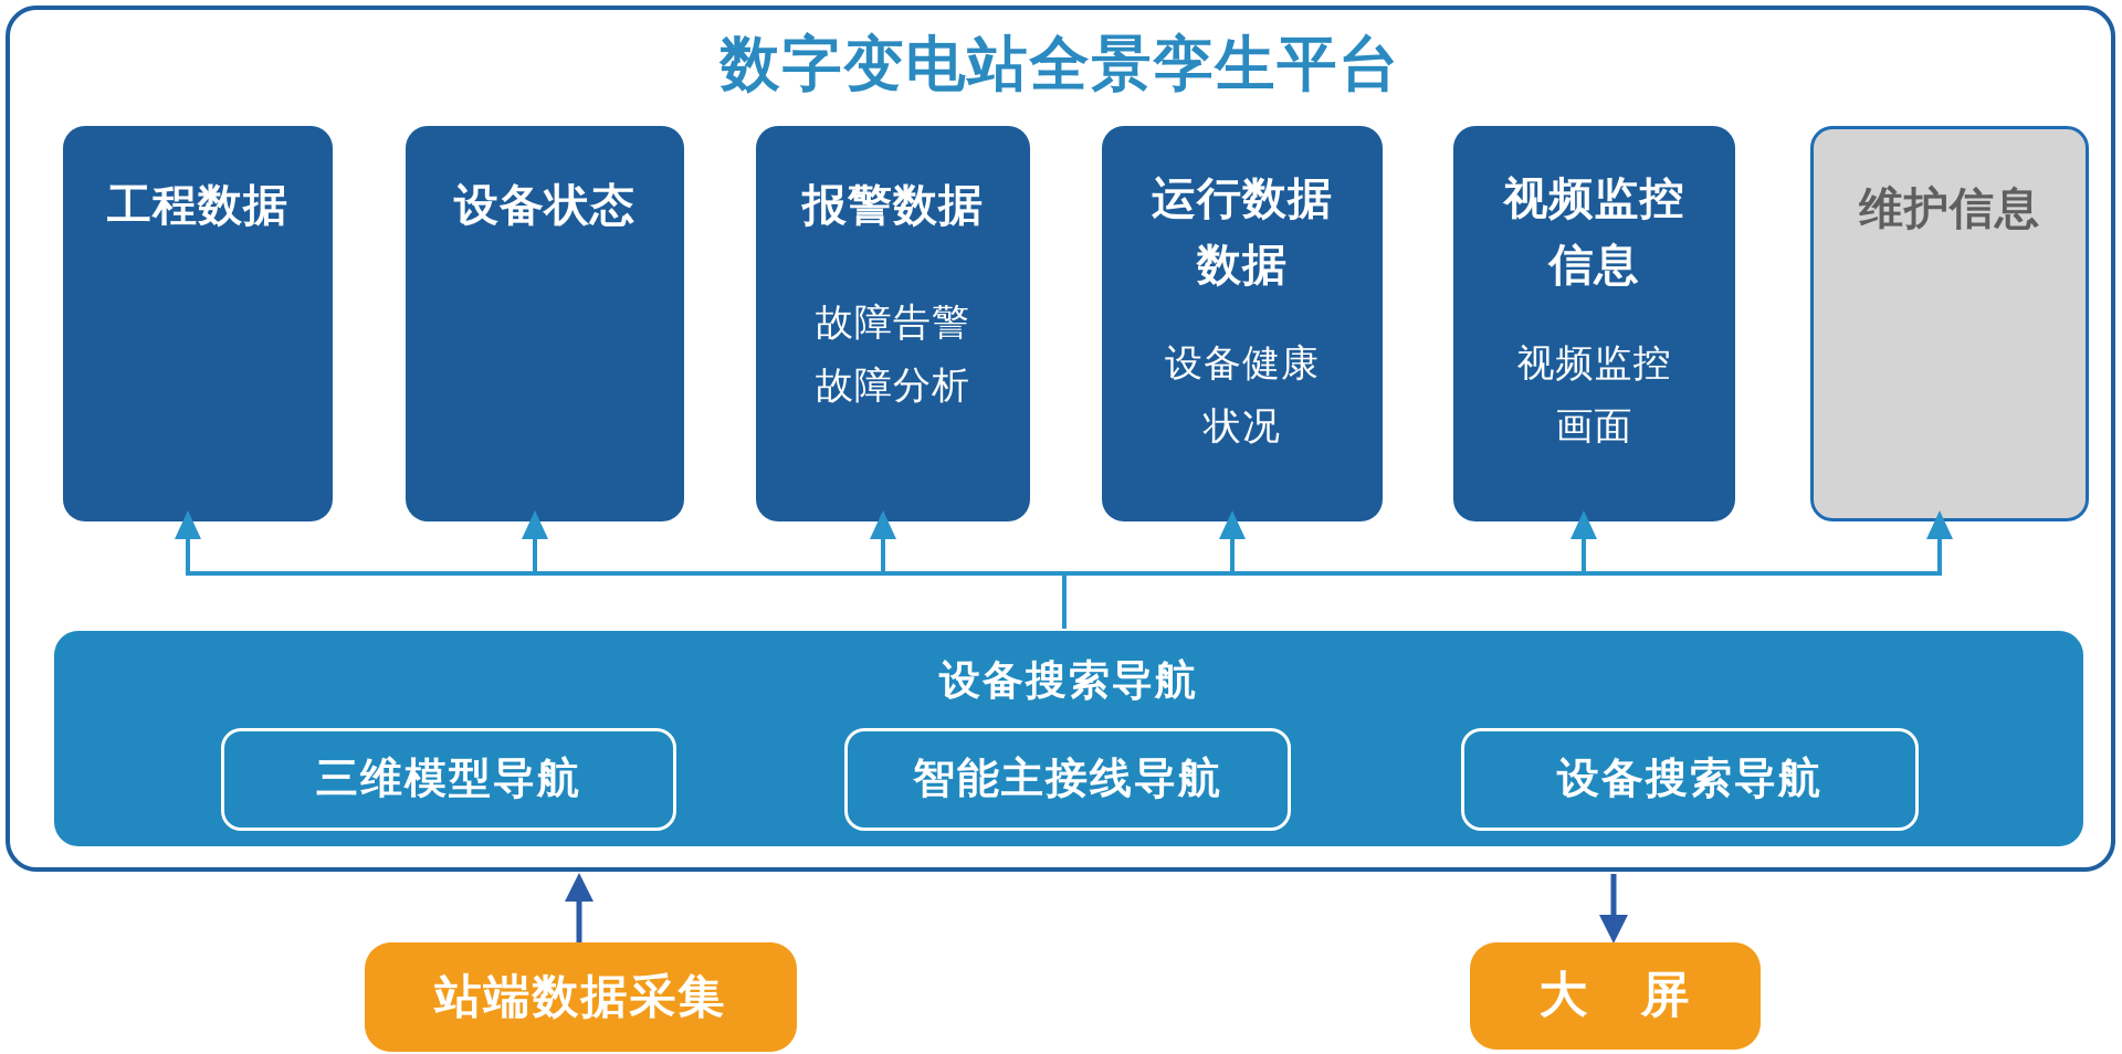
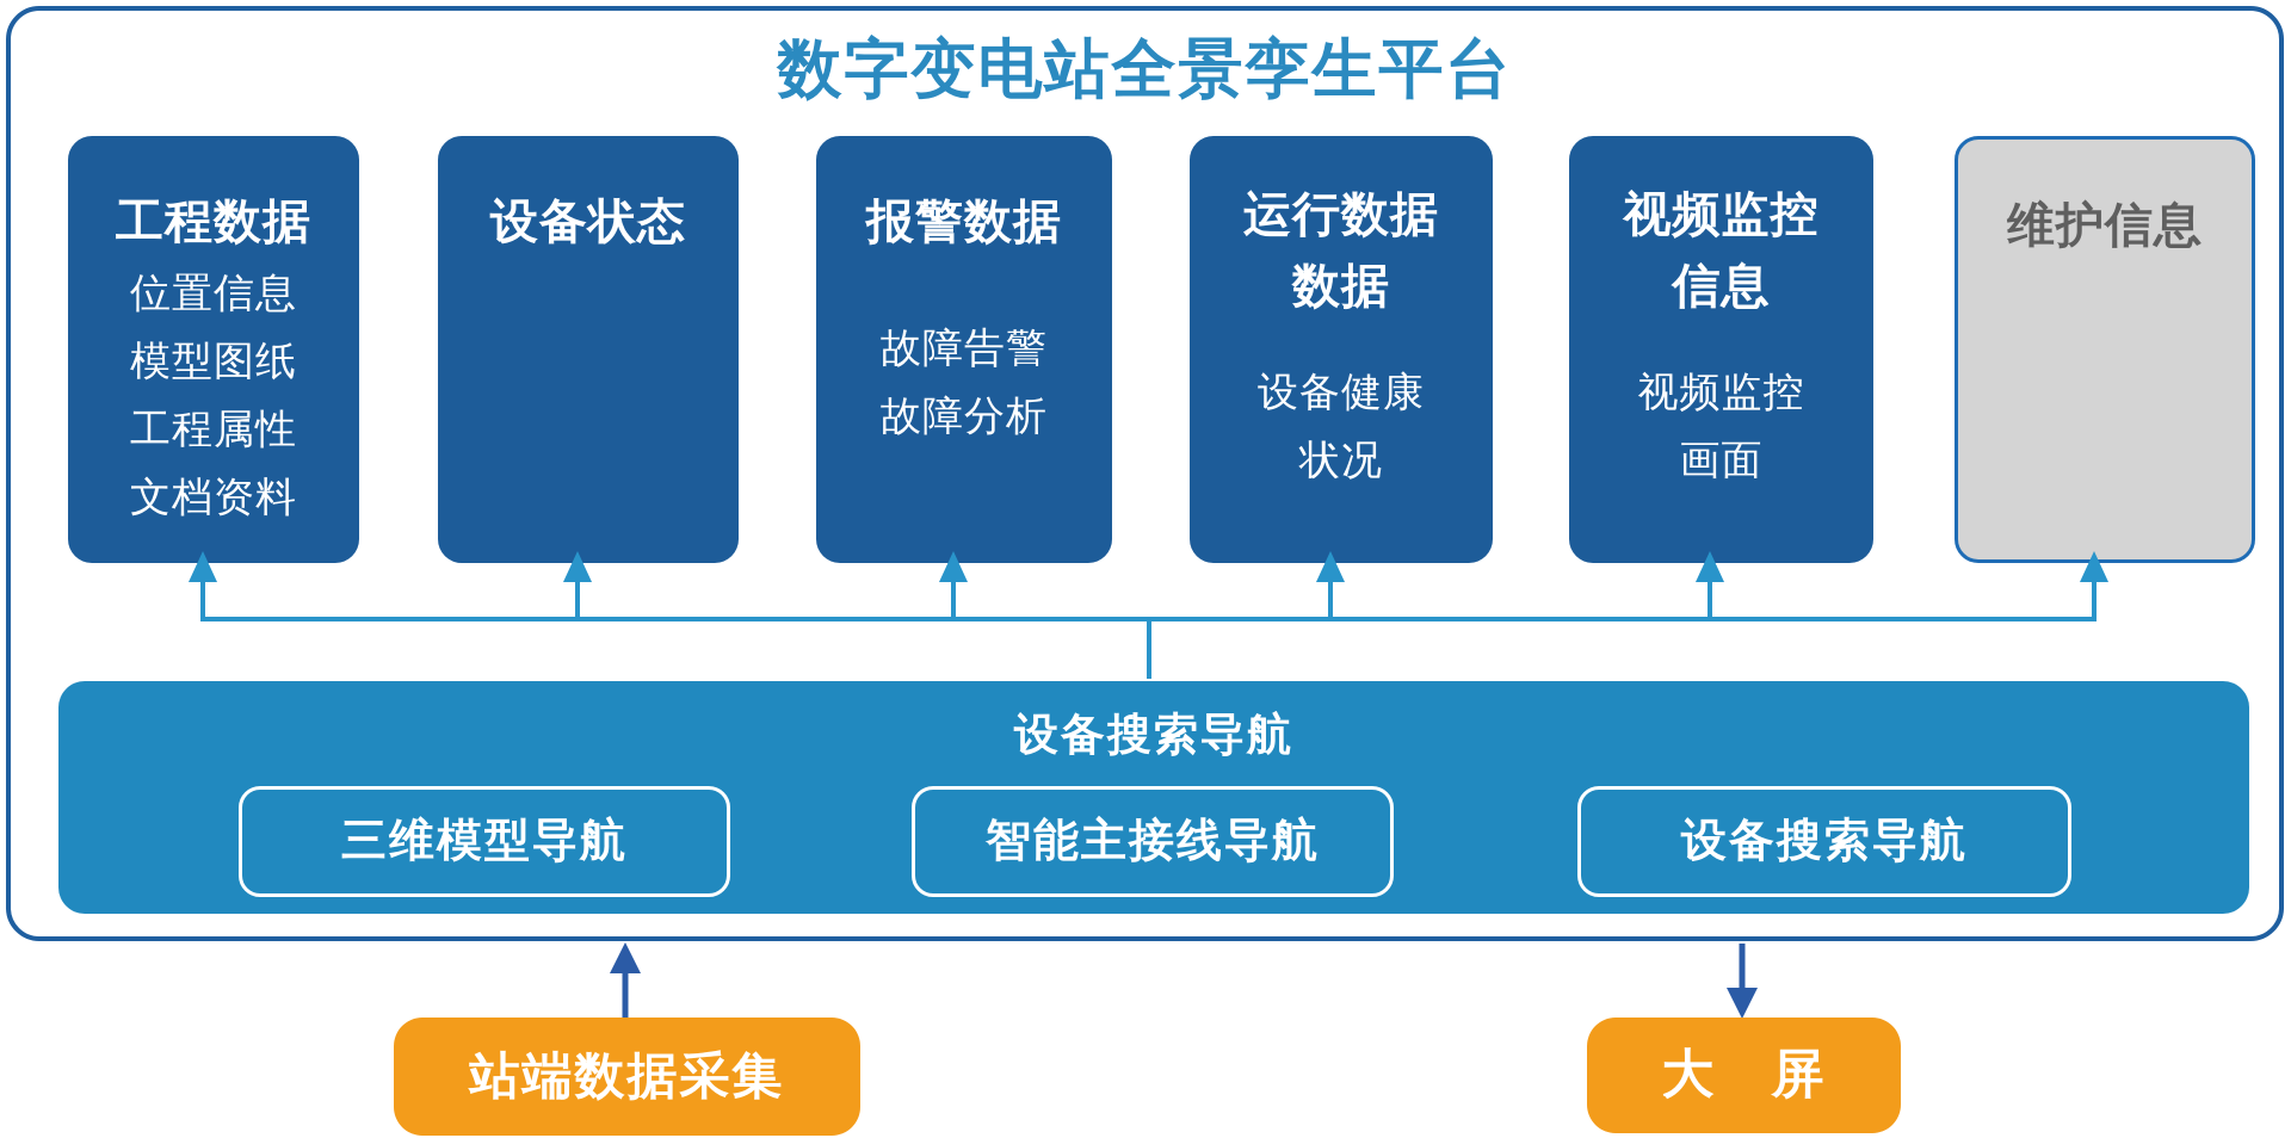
  数字变电站全景孪生平台
  工程数据
+ 位置信息
+ 模型图纸
+ 工程属性
+ 文档资料
  设备状态
  报警数据
  故障告警
  故障分析
  运行数据
  数据
  设备健康
  状况
  视频监控
  信息
  视频监控
  画面
  维护信息
  设备搜索导航
  三维模型导航
  智能主接线导航
  设备搜索导航
  站端数据采集
  大 屏
